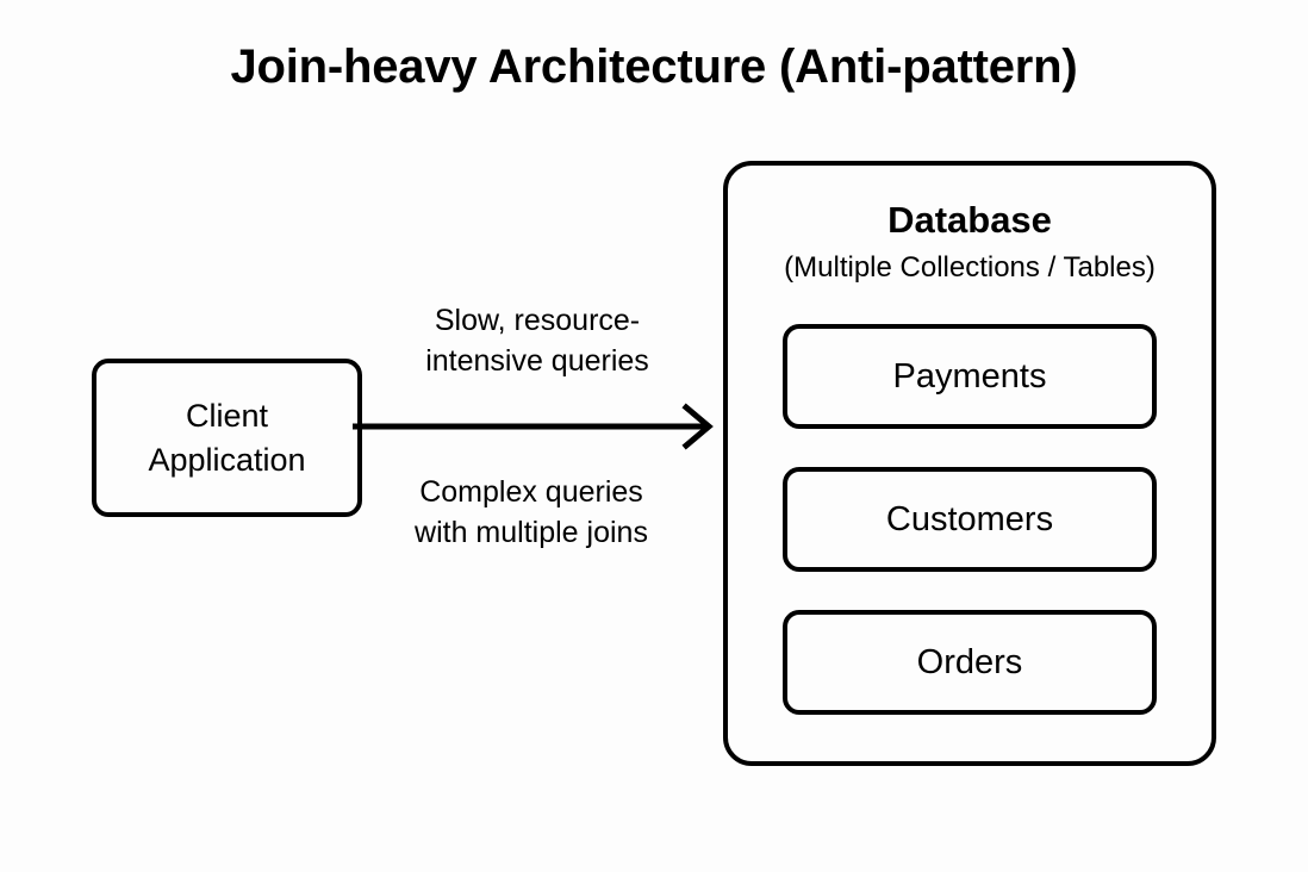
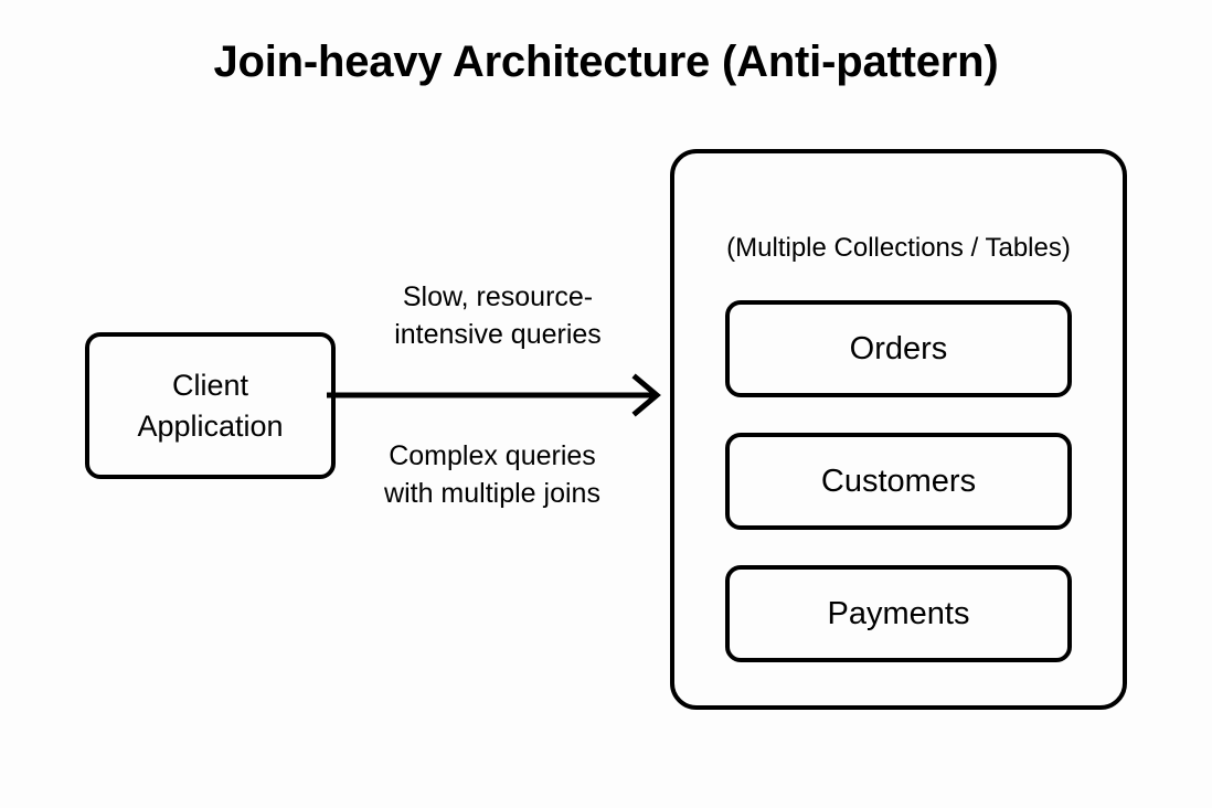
  Join-heavy Architecture (Anti-pattern)
  Client
  Application
  Slow, resource-
  intensive queries
  Complex queries
  with multiple joins
- Database
  (Multiple Collections / Tables)
- Payments
+ Orders
  Customers
- Orders
+ Payments
